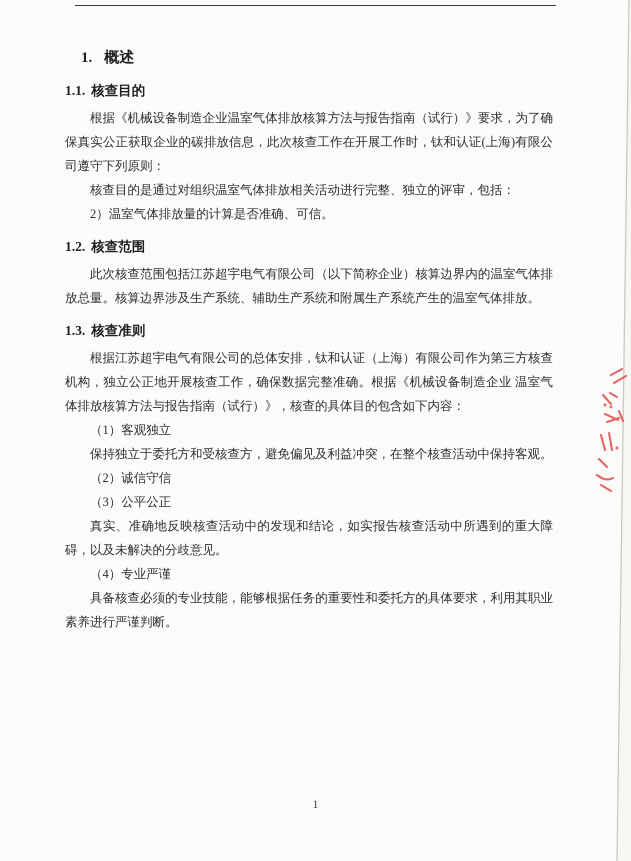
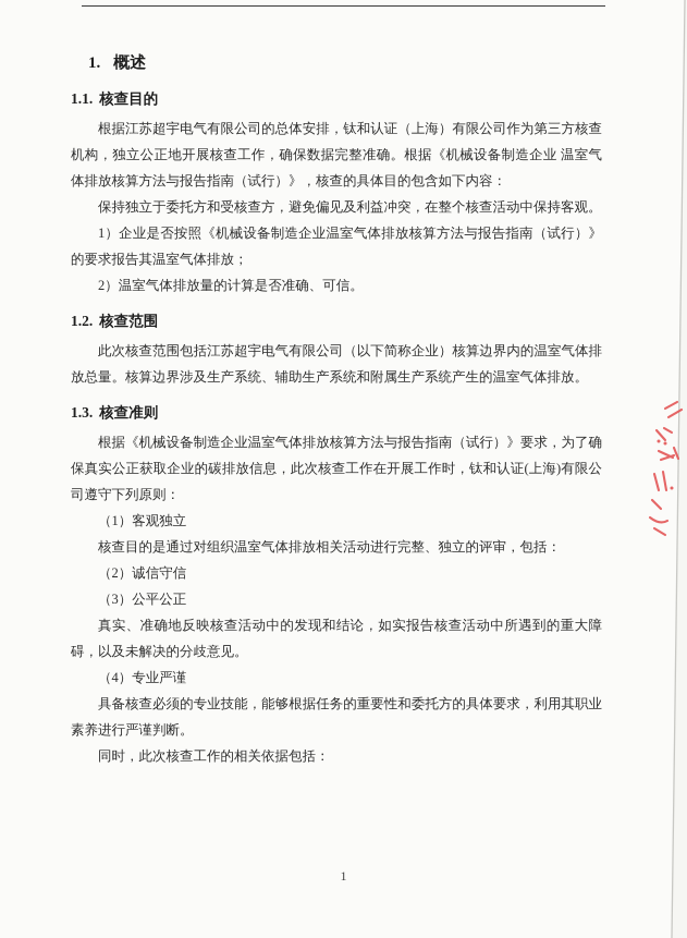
  1. 概述
  1.1. 核查目的
- 根据《机械设备制造企业温室气体排放核算方法与报告指南（试行）》要求，为了确保真实公正获取企业的碳排放信息，此次核查工作在开展工作时，钛和认证(上海)有限公司遵守下列原则：
+ 根据江苏超宇电气有限公司的总体安排，钛和认证（上海）有限公司作为第三方核查机构，独立公正地开展核查工作，确保数据完整准确。根据《机械设备制造企业 温室气体排放核算方法与报告指南（试行）》，核查的具体目的包含如下内容：
- 核查目的是通过对组织温室气体排放相关活动进行完整、独立的评审，包括：
+ 保持独立于委托方和受核查方，避免偏见及利益冲突，在整个核查活动中保持客观。
+ 1）企业是否按照《机械设备制造企业温室气体排放核算方法与报告指南（试行）》的要求报告其温室气体排放；
  2）温室气体排放量的计算是否准确、可信。
  1.2. 核查范围
  此次核查范围包括江苏超宇电气有限公司（以下简称企业）核算边界内的温室气体排放总量。核算边界涉及生产系统、辅助生产系统和附属生产系统产生的温室气体排放。
  1.3. 核查准则
- 根据江苏超宇电气有限公司的总体安排，钛和认证（上海）有限公司作为第三方核查机构，独立公正地开展核查工作，确保数据完整准确。根据《机械设备制造企业 温室气体排放核算方法与报告指南（试行）》，核查的具体目的包含如下内容：
+ 根据《机械设备制造企业温室气体排放核算方法与报告指南（试行）》要求，为了确保真实公正获取企业的碳排放信息，此次核查工作在开展工作时，钛和认证(上海)有限公司遵守下列原则：
  （1）客观独立
- 保持独立于委托方和受核查方，避免偏见及利益冲突，在整个核查活动中保持客观。
+ 核查目的是通过对组织温室气体排放相关活动进行完整、独立的评审，包括：
  （2）诚信守信
  （3）公平公正
  真实、准确地反映核查活动中的发现和结论，如实报告核查活动中所遇到的重大障碍，以及未解决的分歧意见。
  （4）专业严谨
  具备核查必须的专业技能，能够根据任务的重要性和委托方的具体要求，利用其职业素养进行严谨判断。
+ 同时，此次核查工作的相关依据包括：
  1
